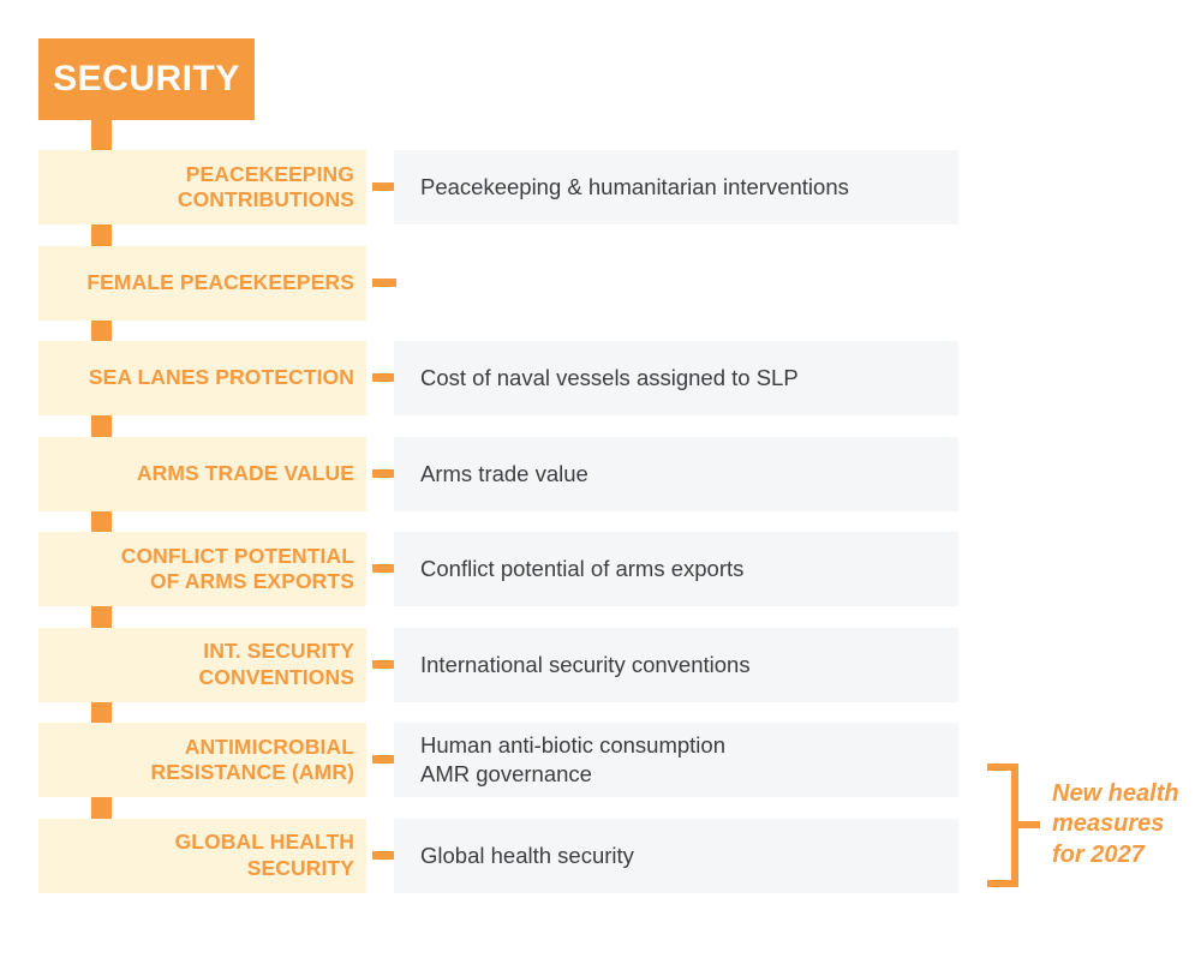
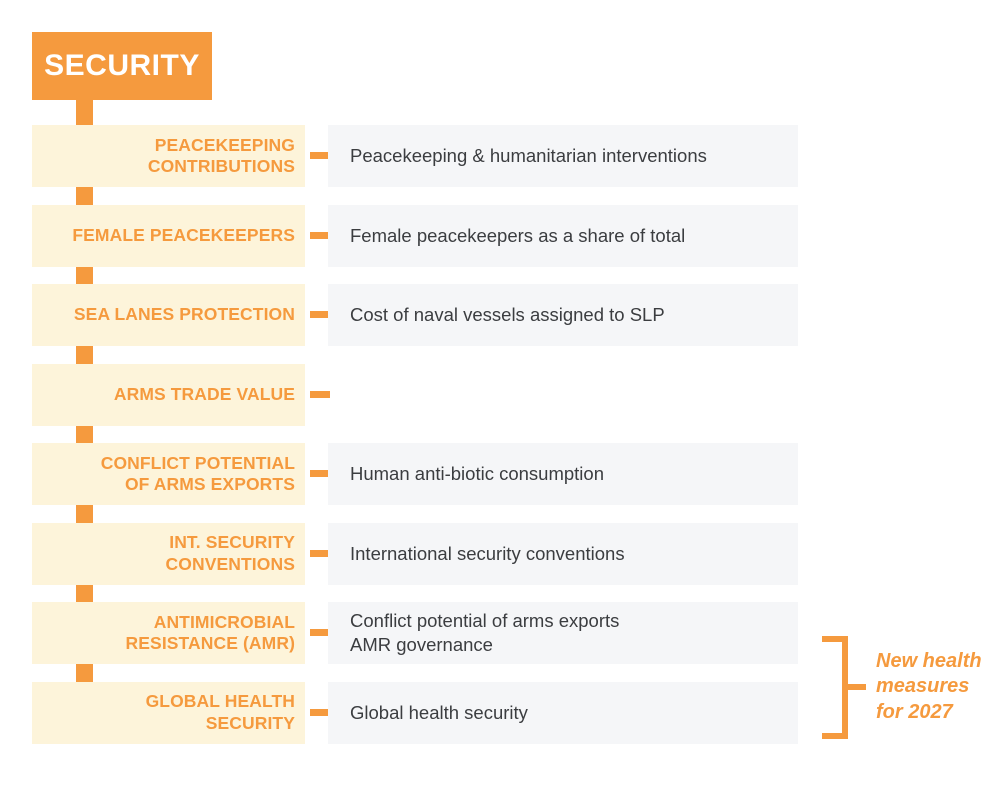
  SECURITY
  PEACEKEEPING
  CONTRIBUTIONS
  Peacekeeping & humanitarian interventions
  FEMALE PEACEKEEPERS
+ Female peacekeepers as a share of total
  SEA LANES PROTECTION
  Cost of naval vessels assigned to SLP
  ARMS TRADE VALUE
- Arms trade value
  CONFLICT POTENTIAL
  OF ARMS EXPORTS
- Conflict potential of arms exports
+ Human anti-biotic consumption
  INT. SECURITY
  CONVENTIONS
  International security conventions
  ANTIMICROBIAL
  RESISTANCE (AMR)
- Human anti-biotic consumption
+ Conflict potential of arms exports
  AMR governance
  GLOBAL HEALTH
  SECURITY
  Global health security
  New health
  measures
  for 2027
